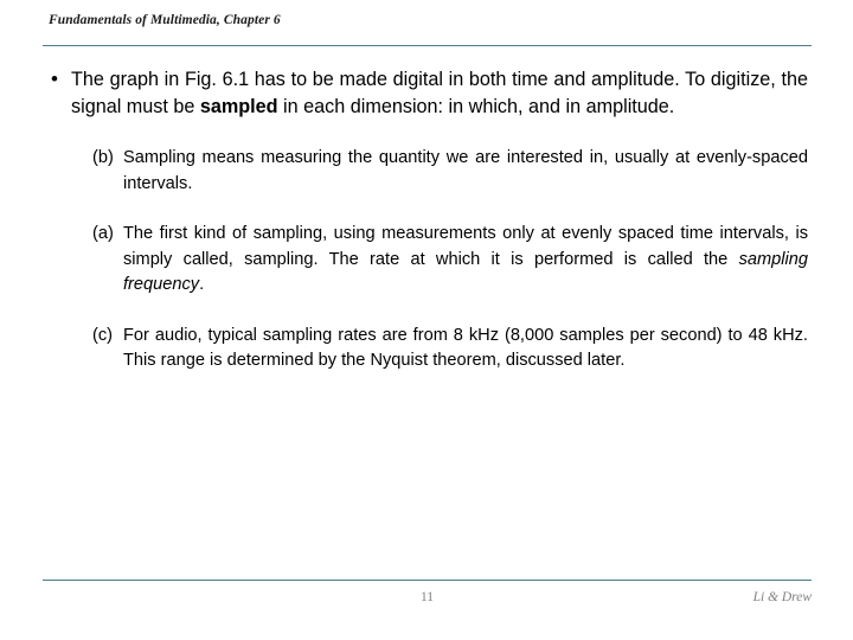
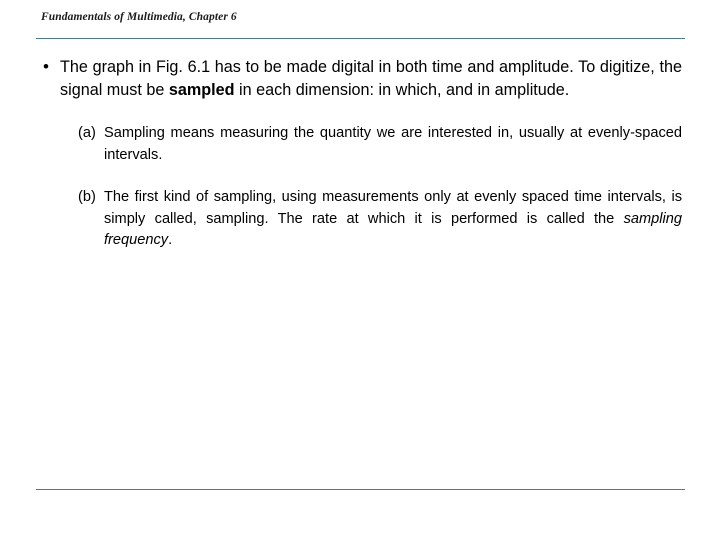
  Fundamentals of Multimedia, Chapter 6
  •
  The graph in Fig. 6.1 has to be made digital in both time and amplitude. To digitize, the signal must be sampled in each dimension: in which, and in amplitude.
- (b)
+ (a)
  Sampling means measuring the quantity we are interested in, usually at evenly-spaced intervals.
- (a)
+ (b)
  The first kind of sampling, using measurements only at evenly spaced time intervals, is simply called, sampling. The rate at which it is performed is called the sampling frequency.
- (c)
- For audio, typical sampling rates are from 8 kHz (8,000 samples per second) to 48 kHz. This range is determined by the Nyquist theorem, discussed later.
- 11
- Li & Drew
